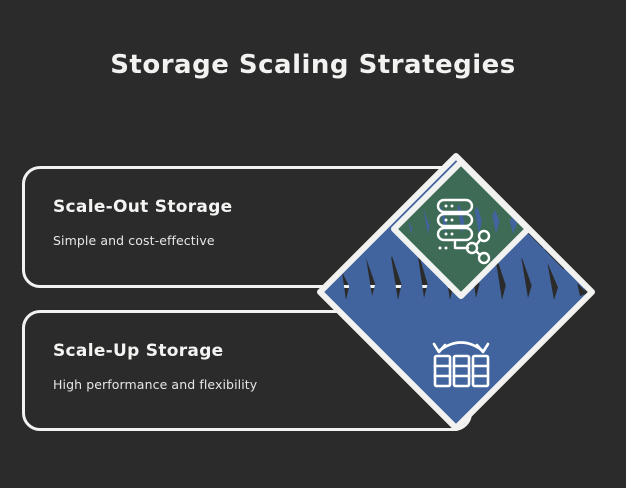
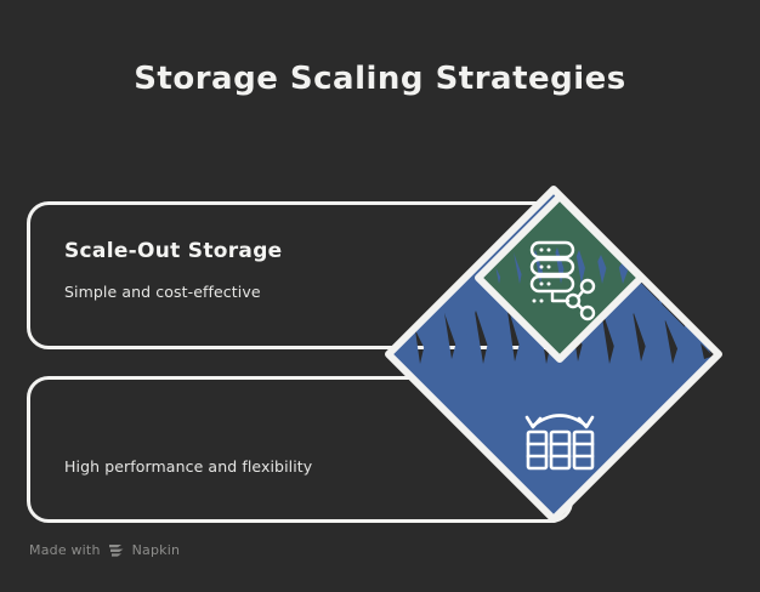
  Storage Scaling Strategies
  Scale-Out Storage
  Simple and cost-effective
- Scale-Up Storage
  High performance and flexibility
+ Made with
+ Napkin
